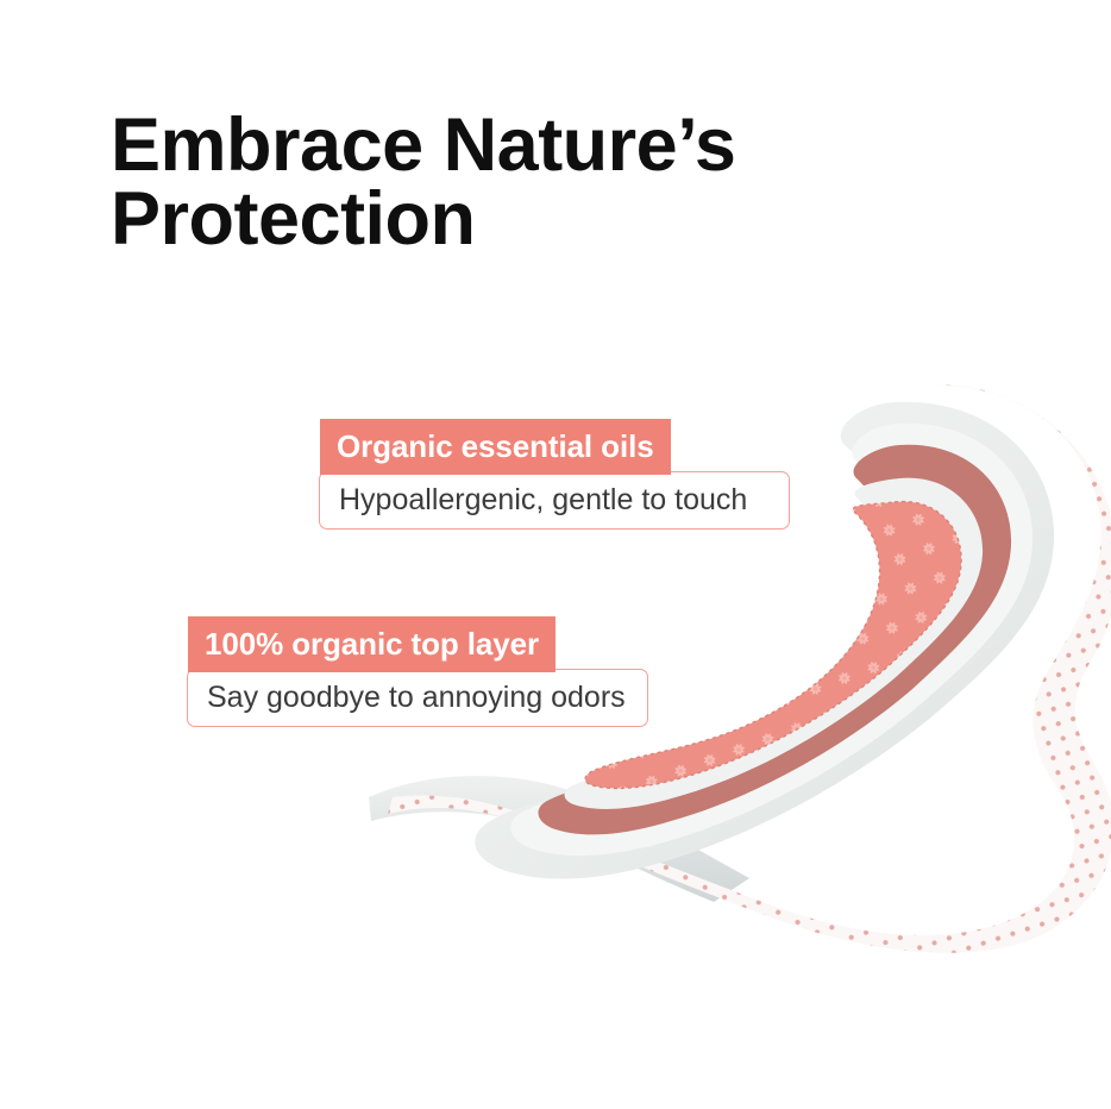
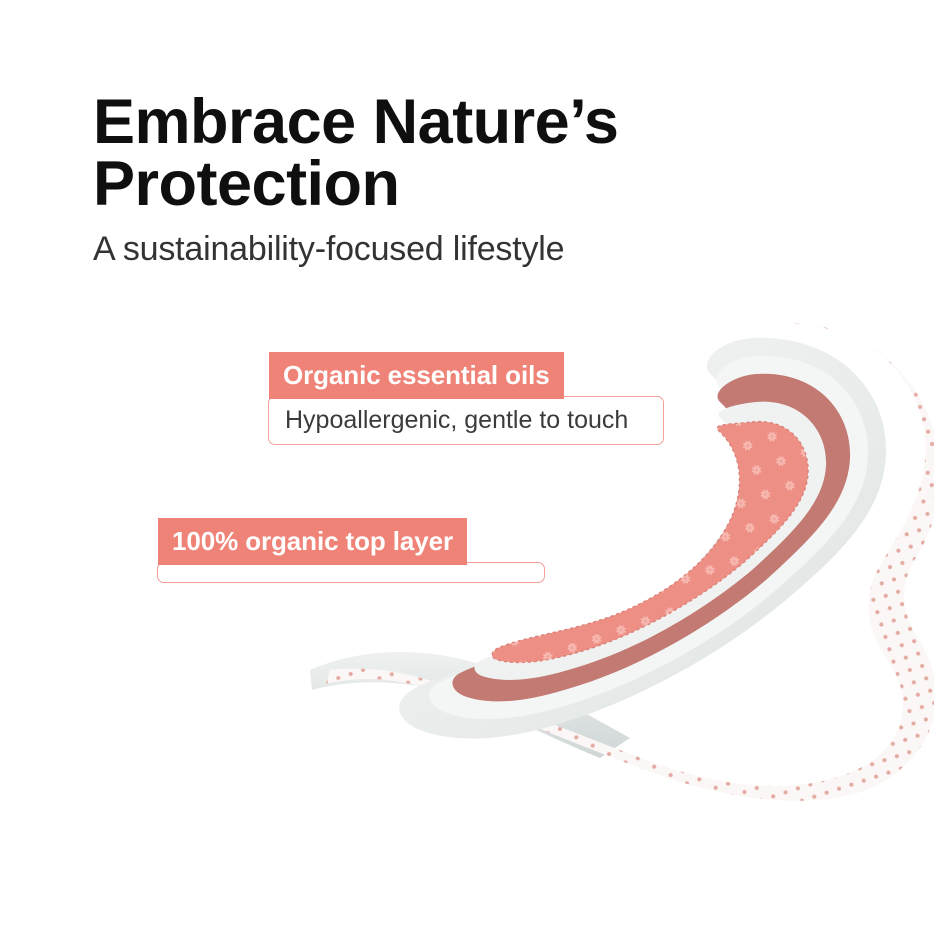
  Embrace Nature’s
  Protection
+ A sustainability-focused lifestyle
  Organic essential oils
  Hypoallergenic, gentle to touch
  100% organic top layer
- Say goodbye to annoying odors
